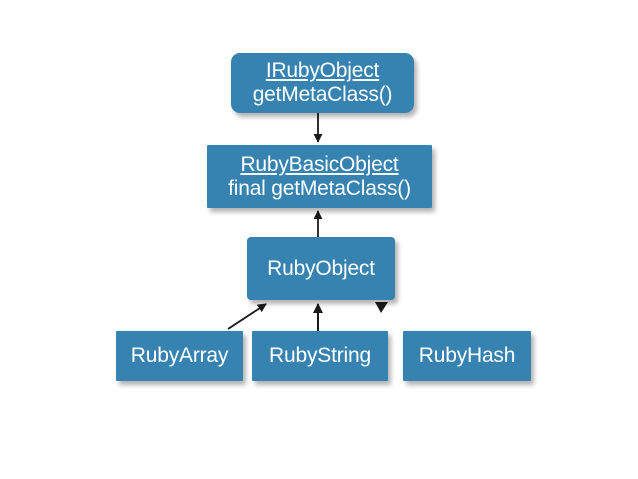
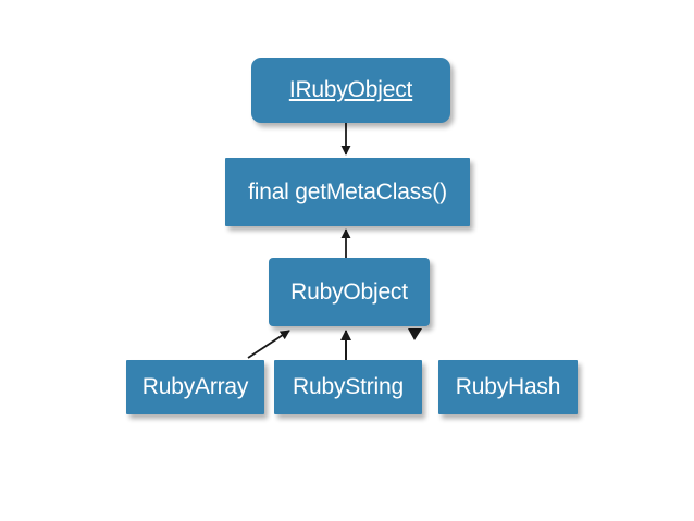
  IRubyObject
- getMetaClass()
- RubyBasicObject
  final getMetaClass()
  RubyObject
  RubyArray
  RubyString
  RubyHash
